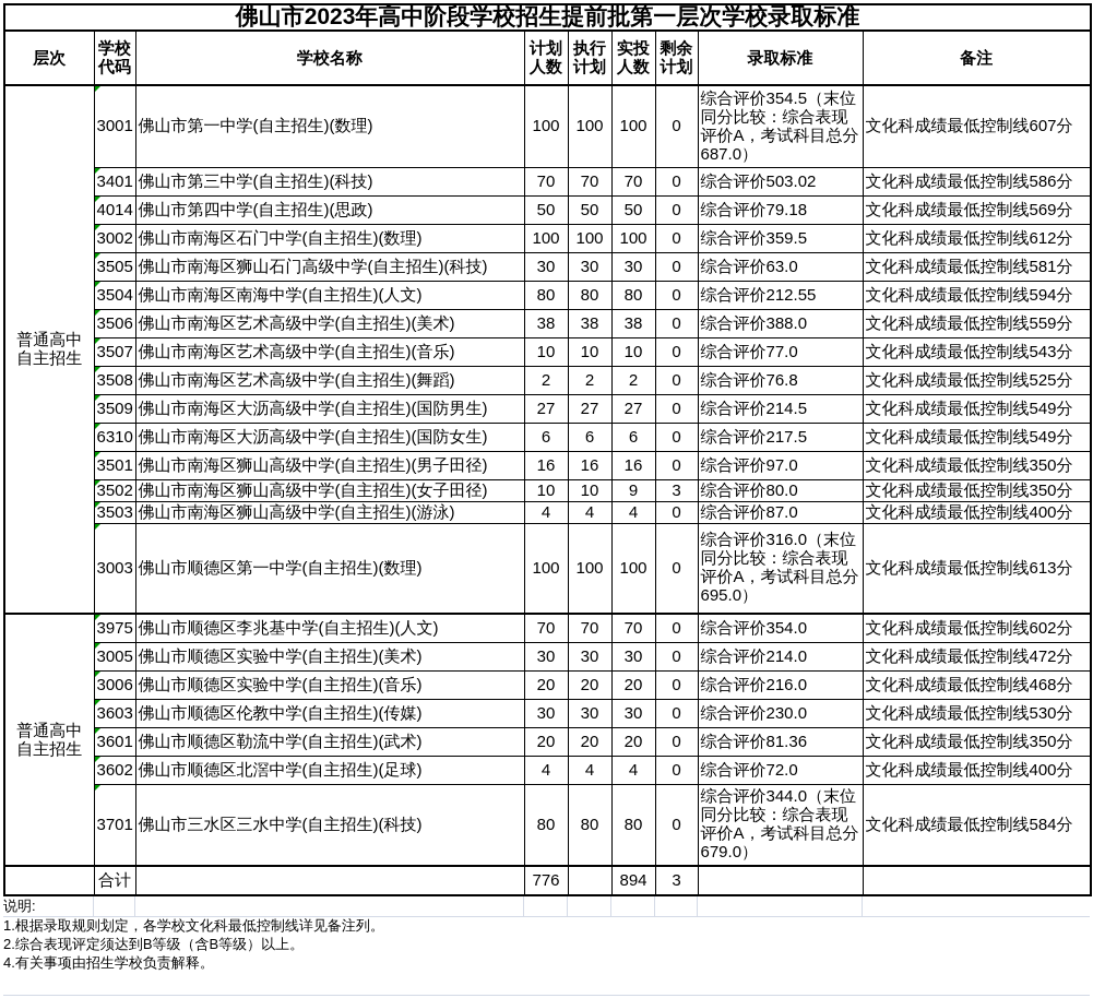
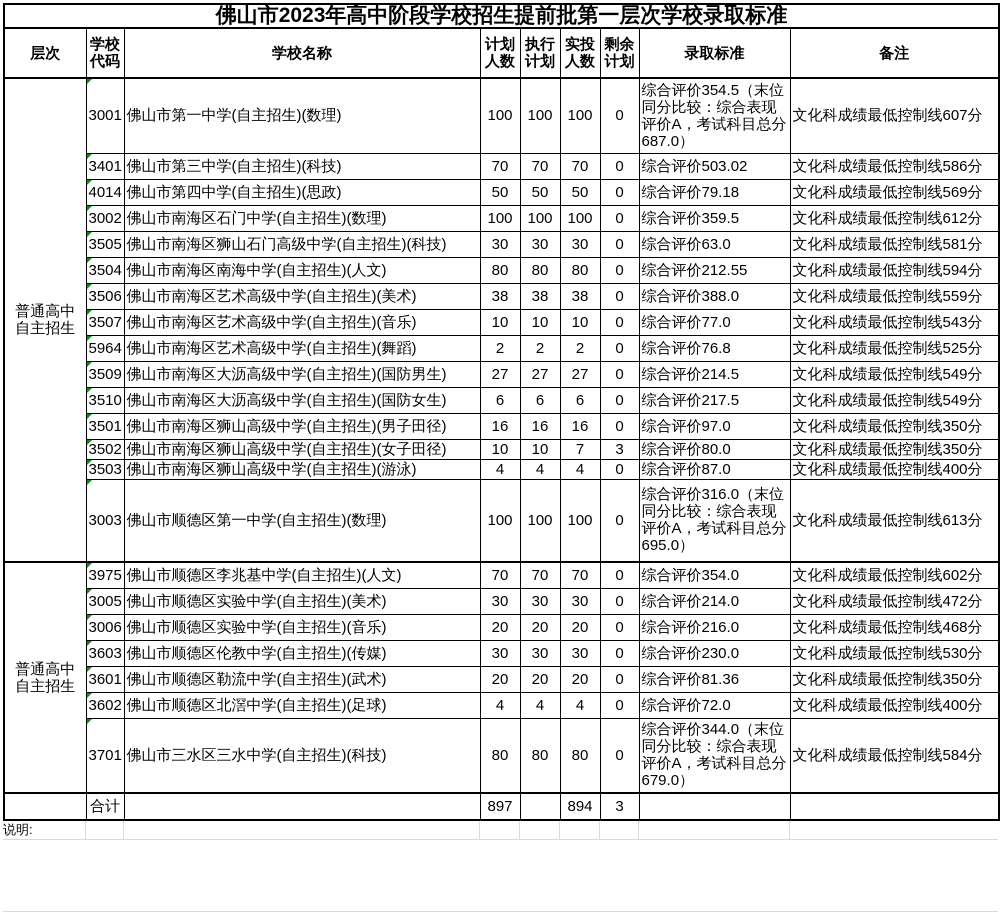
  佛山市2023年高中阶段学校招生提前批第一层次学校录取标准
  层次	学校 代码	学校名称	计划 人数	执行 计划	实投 人数	剩余 计划	录取标准	备注
  普通高中 自主招生	3001	佛山市第一中学(自主招生)(数理)	100	100	100	0	综合评价354.5（末位同分比较：综合表现评价A，考试科目总分687.0）	文化科成绩最低控制线607分
  3401	佛山市第三中学(自主招生)(科技)	70	70	70	0	综合评价503.02	文化科成绩最低控制线586分
  4014	佛山市第四中学(自主招生)(思政)	50	50	50	0	综合评价79.18	文化科成绩最低控制线569分
  3002	佛山市南海区石门中学(自主招生)(数理)	100	100	100	0	综合评价359.5	文化科成绩最低控制线612分
  3505	佛山市南海区狮山石门高级中学(自主招生)(科技)	30	30	30	0	综合评价63.0	文化科成绩最低控制线581分
  3504	佛山市南海区南海中学(自主招生)(人文)	80	80	80	0	综合评价212.55	文化科成绩最低控制线594分
  3506	佛山市南海区艺术高级中学(自主招生)(美术)	38	38	38	0	综合评价388.0	文化科成绩最低控制线559分
  3507	佛山市南海区艺术高级中学(自主招生)(音乐)	10	10	10	0	综合评价77.0	文化科成绩最低控制线543分
- 3508	佛山市南海区艺术高级中学(自主招生)(舞蹈)	2	2	2	0	综合评价76.8	文化科成绩最低控制线525分
+ 5964	佛山市南海区艺术高级中学(自主招生)(舞蹈)	2	2	2	0	综合评价76.8	文化科成绩最低控制线525分
  3509	佛山市南海区大沥高级中学(自主招生)(国防男生)	27	27	27	0	综合评价214.5	文化科成绩最低控制线549分
- 6310	佛山市南海区大沥高级中学(自主招生)(国防女生)	6	6	6	0	综合评价217.5	文化科成绩最低控制线549分
+ 3510	佛山市南海区大沥高级中学(自主招生)(国防女生)	6	6	6	0	综合评价217.5	文化科成绩最低控制线549分
  3501	佛山市南海区狮山高级中学(自主招生)(男子田径)	16	16	16	0	综合评价97.0	文化科成绩最低控制线350分
- 3502	佛山市南海区狮山高级中学(自主招生)(女子田径)	10	10	9	3	综合评价80.0	文化科成绩最低控制线350分
+ 3502	佛山市南海区狮山高级中学(自主招生)(女子田径)	10	10	7	3	综合评价80.0	文化科成绩最低控制线350分
  3503	佛山市南海区狮山高级中学(自主招生)(游泳)	4	4	4	0	综合评价87.0	文化科成绩最低控制线400分
  3003	佛山市顺德区第一中学(自主招生)(数理)	100	100	100	0	综合评价316.0（末位同分比较：综合表现评价A，考试科目总分695.0）	文化科成绩最低控制线613分
  普通高中 自主招生	3975	佛山市顺德区李兆基中学(自主招生)(人文)	70	70	70	0	综合评价354.0	文化科成绩最低控制线602分
  3005	佛山市顺德区实验中学(自主招生)(美术)	30	30	30	0	综合评价214.0	文化科成绩最低控制线472分
  3006	佛山市顺德区实验中学(自主招生)(音乐)	20	20	20	0	综合评价216.0	文化科成绩最低控制线468分
  3603	佛山市顺德区伦教中学(自主招生)(传媒)	30	30	30	0	综合评价230.0	文化科成绩最低控制线530分
  3601	佛山市顺德区勒流中学(自主招生)(武术)	20	20	20	0	综合评价81.36	文化科成绩最低控制线350分
  3602	佛山市顺德区北滘中学(自主招生)(足球)	4	4	4	0	综合评价72.0	文化科成绩最低控制线400分
  3701	佛山市三水区三水中学(自主招生)(科技)	80	80	80	0	综合评价344.0（末位同分比较：综合表现评价A，考试科目总分679.0）	文化科成绩最低控制线584分
- 	合计		776		894	3
+ 	合计		897		894	3
  说明:
- 1.根据录取规则划定，各学校文化科最低控制线详见备注列。
- 2.综合表现评定须达到B等级（含B等级）以上。
- 4.有关事项由招生学校负责解释。
